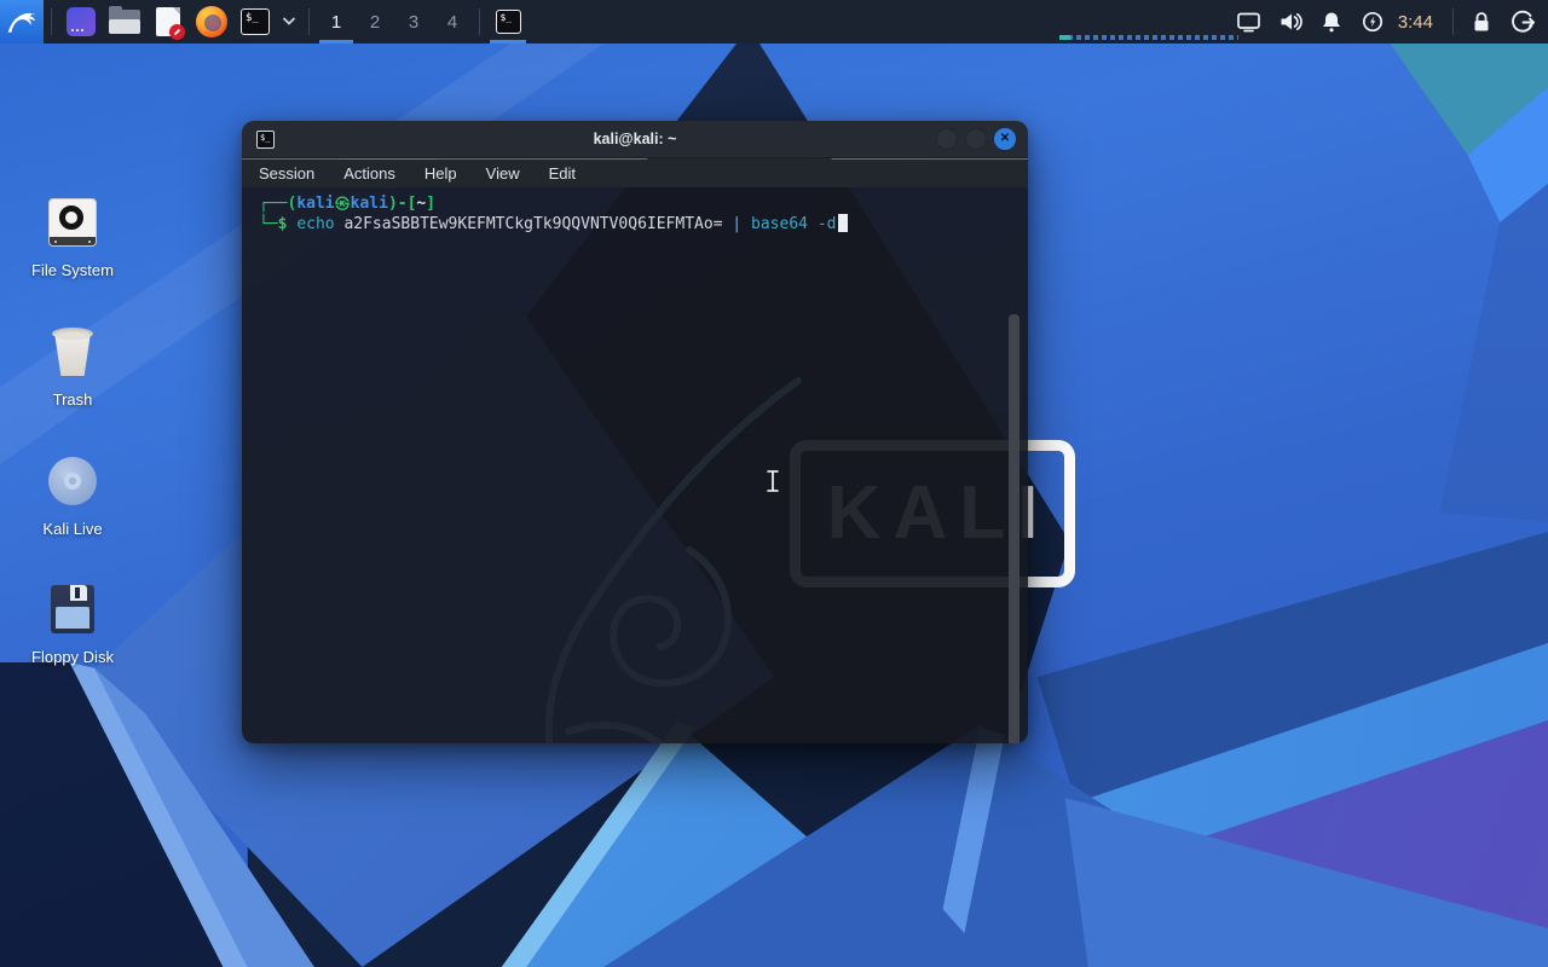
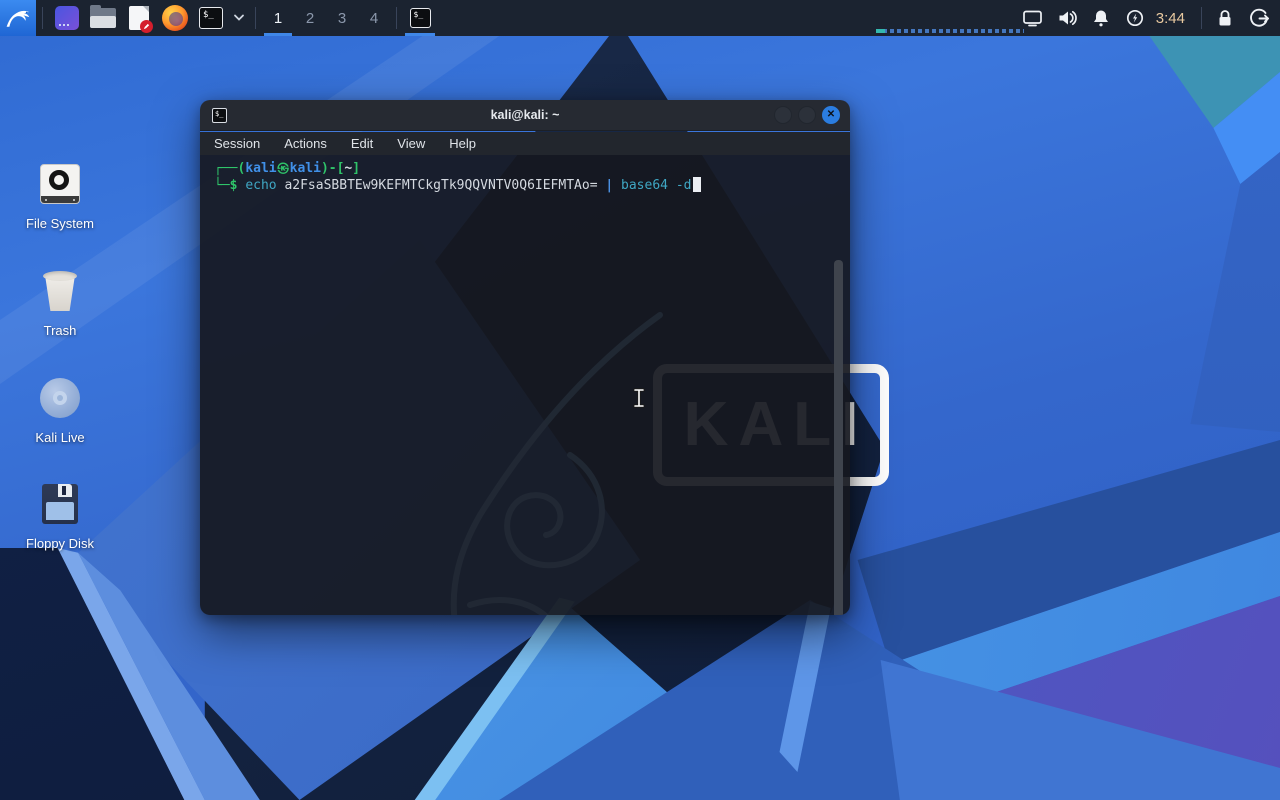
  File System
  Trash
  Kali Live
  Floppy Disk
  $_
  kali@kali: ~
  ✕
  Session
  Actions
- Help
+ Edit
  View
- Edit
+ Help
  ┌──(kali㉿kali)-[~]
  └─$ echo a2FsaSBBTEw9KEFMTCkgTk9QQVNTV0Q6IEFMTAo= | base64 -d
  $_
  1
  2
  3
  4
  $_
  3:44
